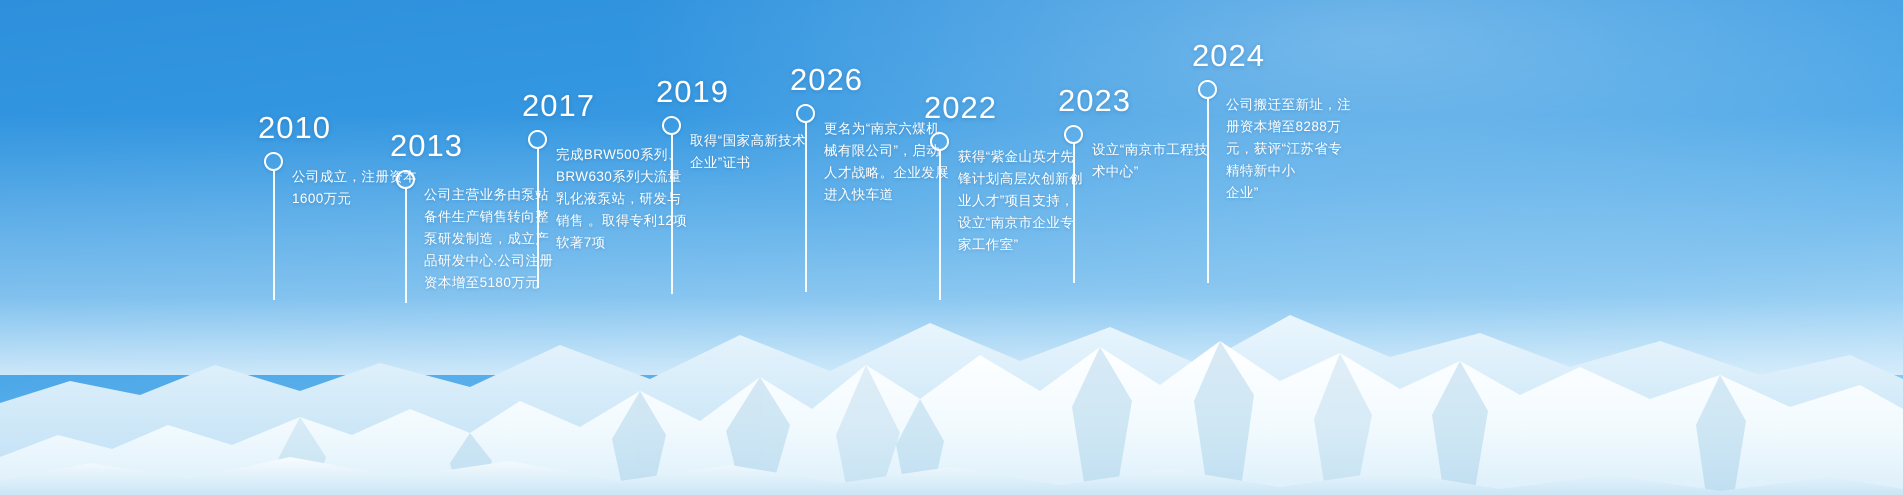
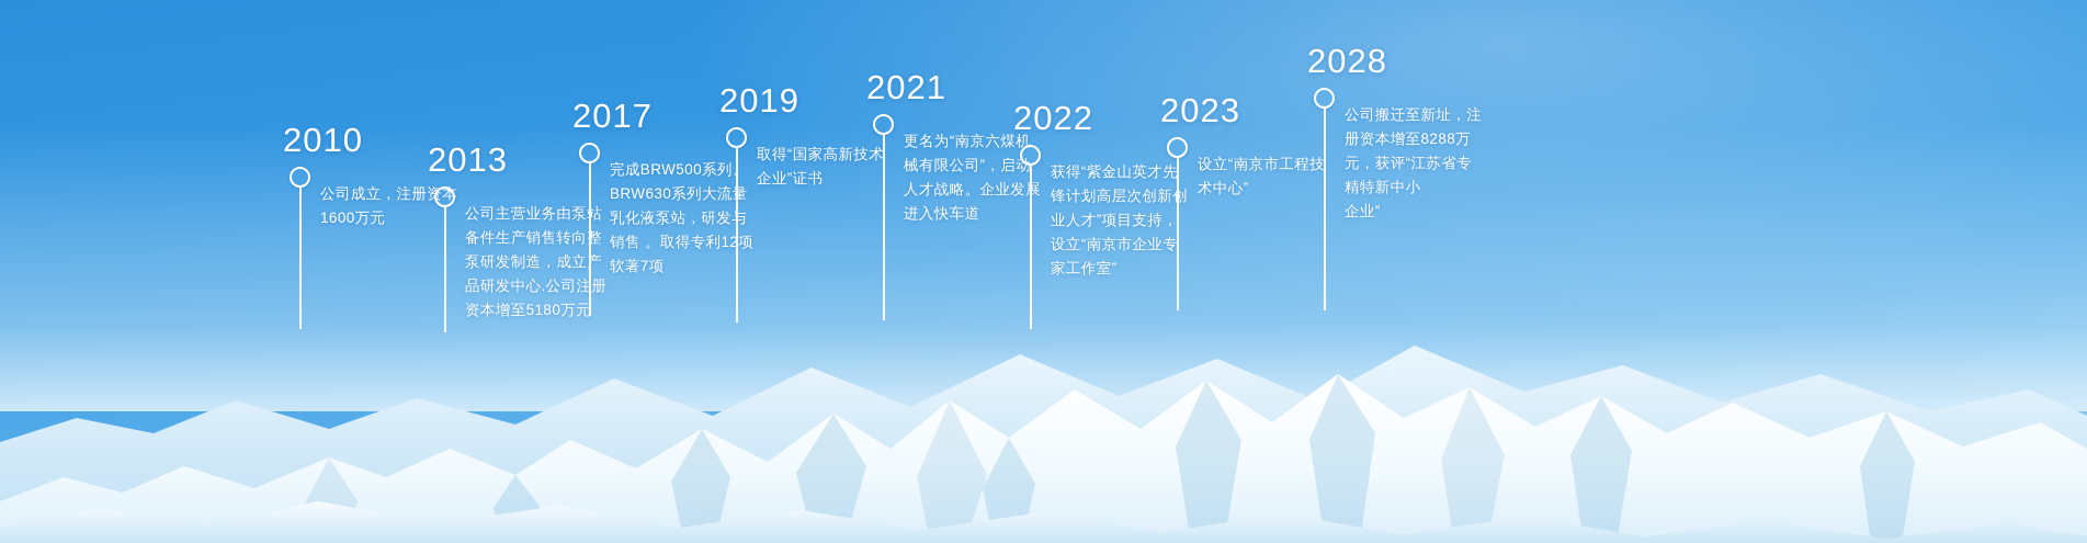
  2010
  公司成立，注册资本
  1600万元
  2013
  公司主营业务由泵站
  备件生产销售转向整
  泵研发制造，成立产
  品研发中心.公司注册
  资本增至5180万元
  2017
  完成BRW500系列、
  BRW630系列大流量
  乳化液泵站，研发与
  销售 。取得专利12项
  软著7项
  2019
  取得“国家高新技术
  企业”证书
- 2026
+ 2021
  更名为“南京六煤机
  械有限公司”，启动
  人才战略。企业发展
  进入快车道
  2022
  获得“紫金山英才先
  锋计划高层次创新创
  业人才”项目支持，
  设立“南京市企业专
  家工作室”
  2023
  设立“南京市工程技
  术中心”
- 2024
+ 2028
  公司搬迁至新址，注
  册资本增至8288万
  元，获评“江苏省专
  精特新中小
  企业”
